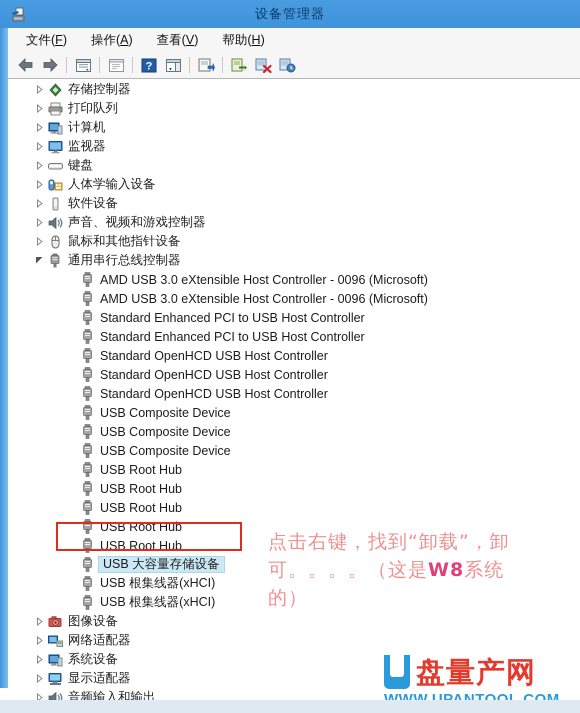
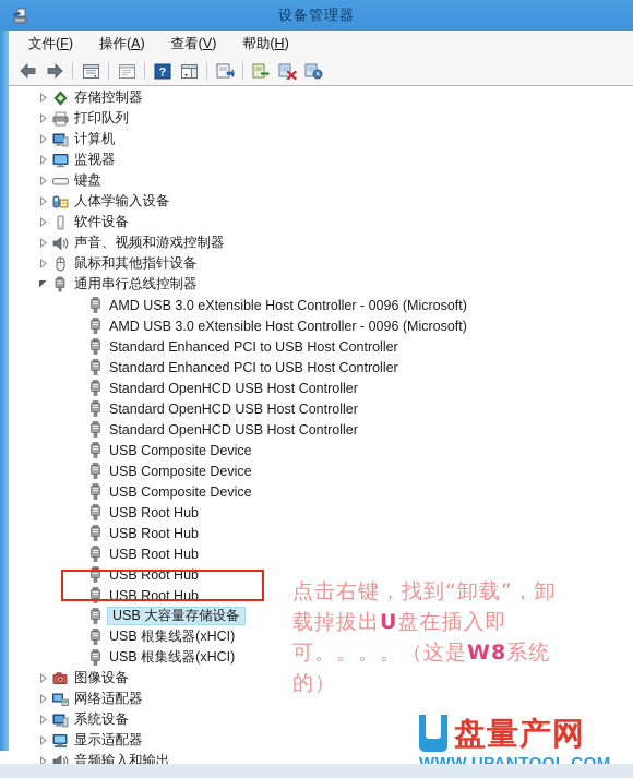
  设备管理器
  文件(F)
  操作(A)
  查看(V)
  帮助(H)
  ?
  存储控制器
  打印队列
  计算机
  监视器
  键盘
  人体学输入设备
  软件设备
  声音、视频和游戏控制器
  鼠标和其他指针设备
  通用串行总线控制器
  AMD USB 3.0 eXtensible Host Controller - 0096 (Microsoft)
  AMD USB 3.0 eXtensible Host Controller - 0096 (Microsoft)
  Standard Enhanced PCI to USB Host Controller
  Standard Enhanced PCI to USB Host Controller
  Standard OpenHCD USB Host Controller
  Standard OpenHCD USB Host Controller
  Standard OpenHCD USB Host Controller
  USB Composite Device
  USB Composite Device
  USB Composite Device
  USB Root Hub
  USB Root Hub
  USB Root Hub
  USB Root Hub
  USB Root Hub
  USB 大容量存储设备
  USB 根集线器(xHCI)
  USB 根集线器(xHCI)
  图像设备
  网络适配器
  系统设备
  显示适配器
  音频输入和输出
  点击右键，找到“卸载”，卸
+ 载掉拔出U盘在插入即
  可。。。。（这是W8系统
  的）
  盘量产网
